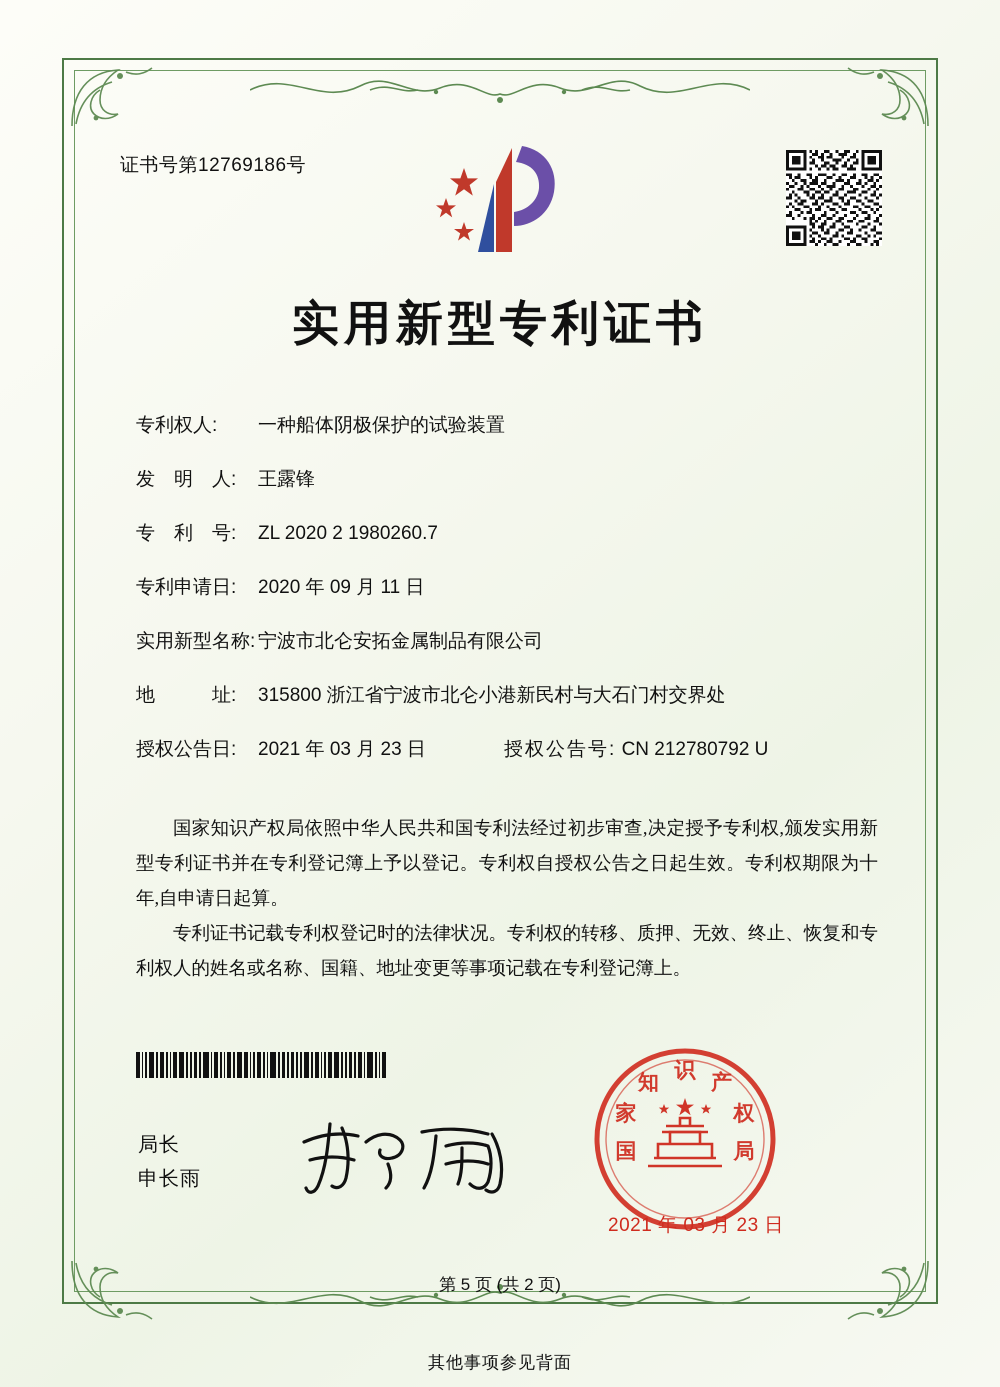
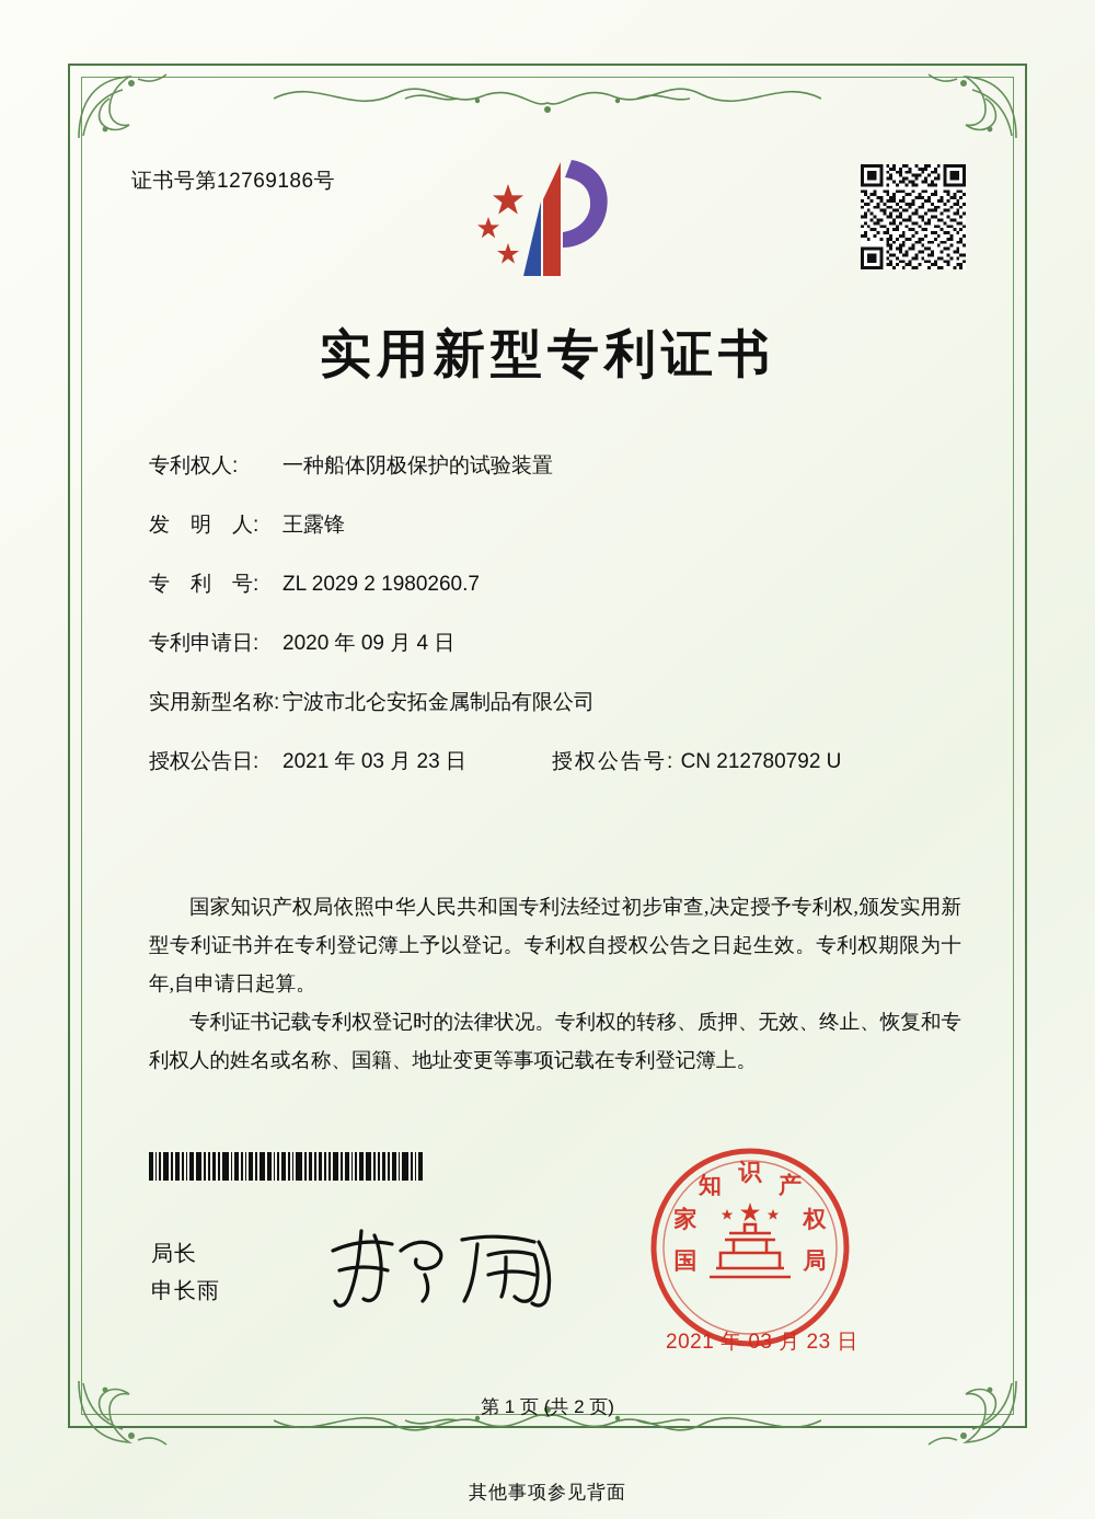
  证书号第12769186号
  实用新型专利证书
  专利权人: 一种船体阴极保护的试验装置
  发 明 人: 王露锋
- 专 利 号: ZL 2020 2 1980260.7
+ 专 利 号: ZL 2029 2 1980260.7
- 专利申请日: 2020 年 09 月 11 日
+ 专利申请日: 2020 年 09 月 4 日
  实用新型名称: 宁波市北仑安拓金属制品有限公司
- 地 址: 315800 浙江省宁波市北仑小港新民村与大石门村交界处
  授权公告日: 2021 年 03 月 23 日
  授权公告号: CN 212780792 U
  国家知识产权局依照中华人民共和国专利法经过初步审查,决定授予专利权,颁发实用新型专利证书并在专利登记簿上予以登记。专利权自授权公告之日起生效。专利权期限为十年,自申请日起算。
  专利证书记载专利权登记时的法律状况。专利权的转移、质押、无效、终止、恢复和专利权人的姓名或名称、国籍、地址变更等事项记载在专利登记簿上。
  局长
  申长雨
  国
  家
  知
  识
  产
  权
  局
  2021 年 03 月 23 日
- 第 5 页 (共 2 页)
+ 第 1 页 (共 2 页)
  其他事项参见背面
